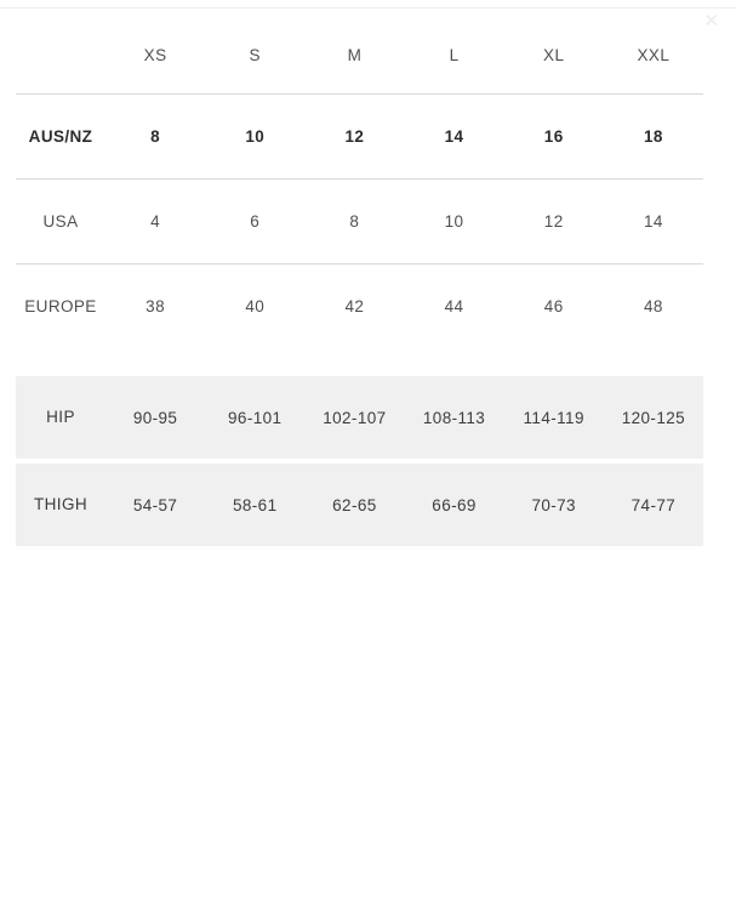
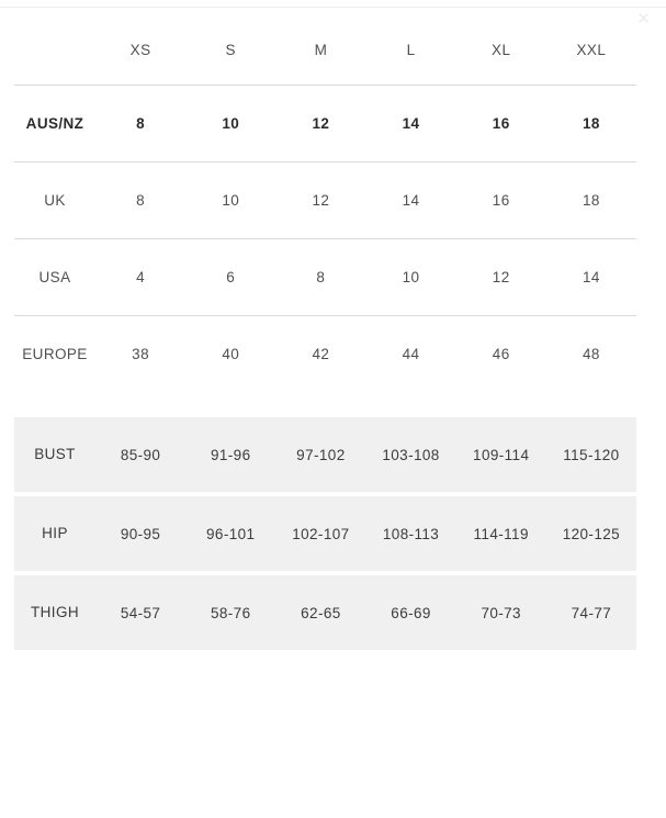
  	XS	S	M	L	XL	XXL
  AUS/NZ	8	10	12	14	16	18
+ UK	8	10	12	14	16	18
  USA	4	6	8	10	12	14
  EUROPE	38	40	42	44	46	48
+ BUST	85-90	91-96	97-102	103-108	109-114	115-120
  HIP	90-95	96-101	102-107	108-113	114-119	120-125
- THIGH	54-57	58-61	62-65	66-69	70-73	74-77
+ THIGH	54-57	58-76	62-65	66-69	70-73	74-77
